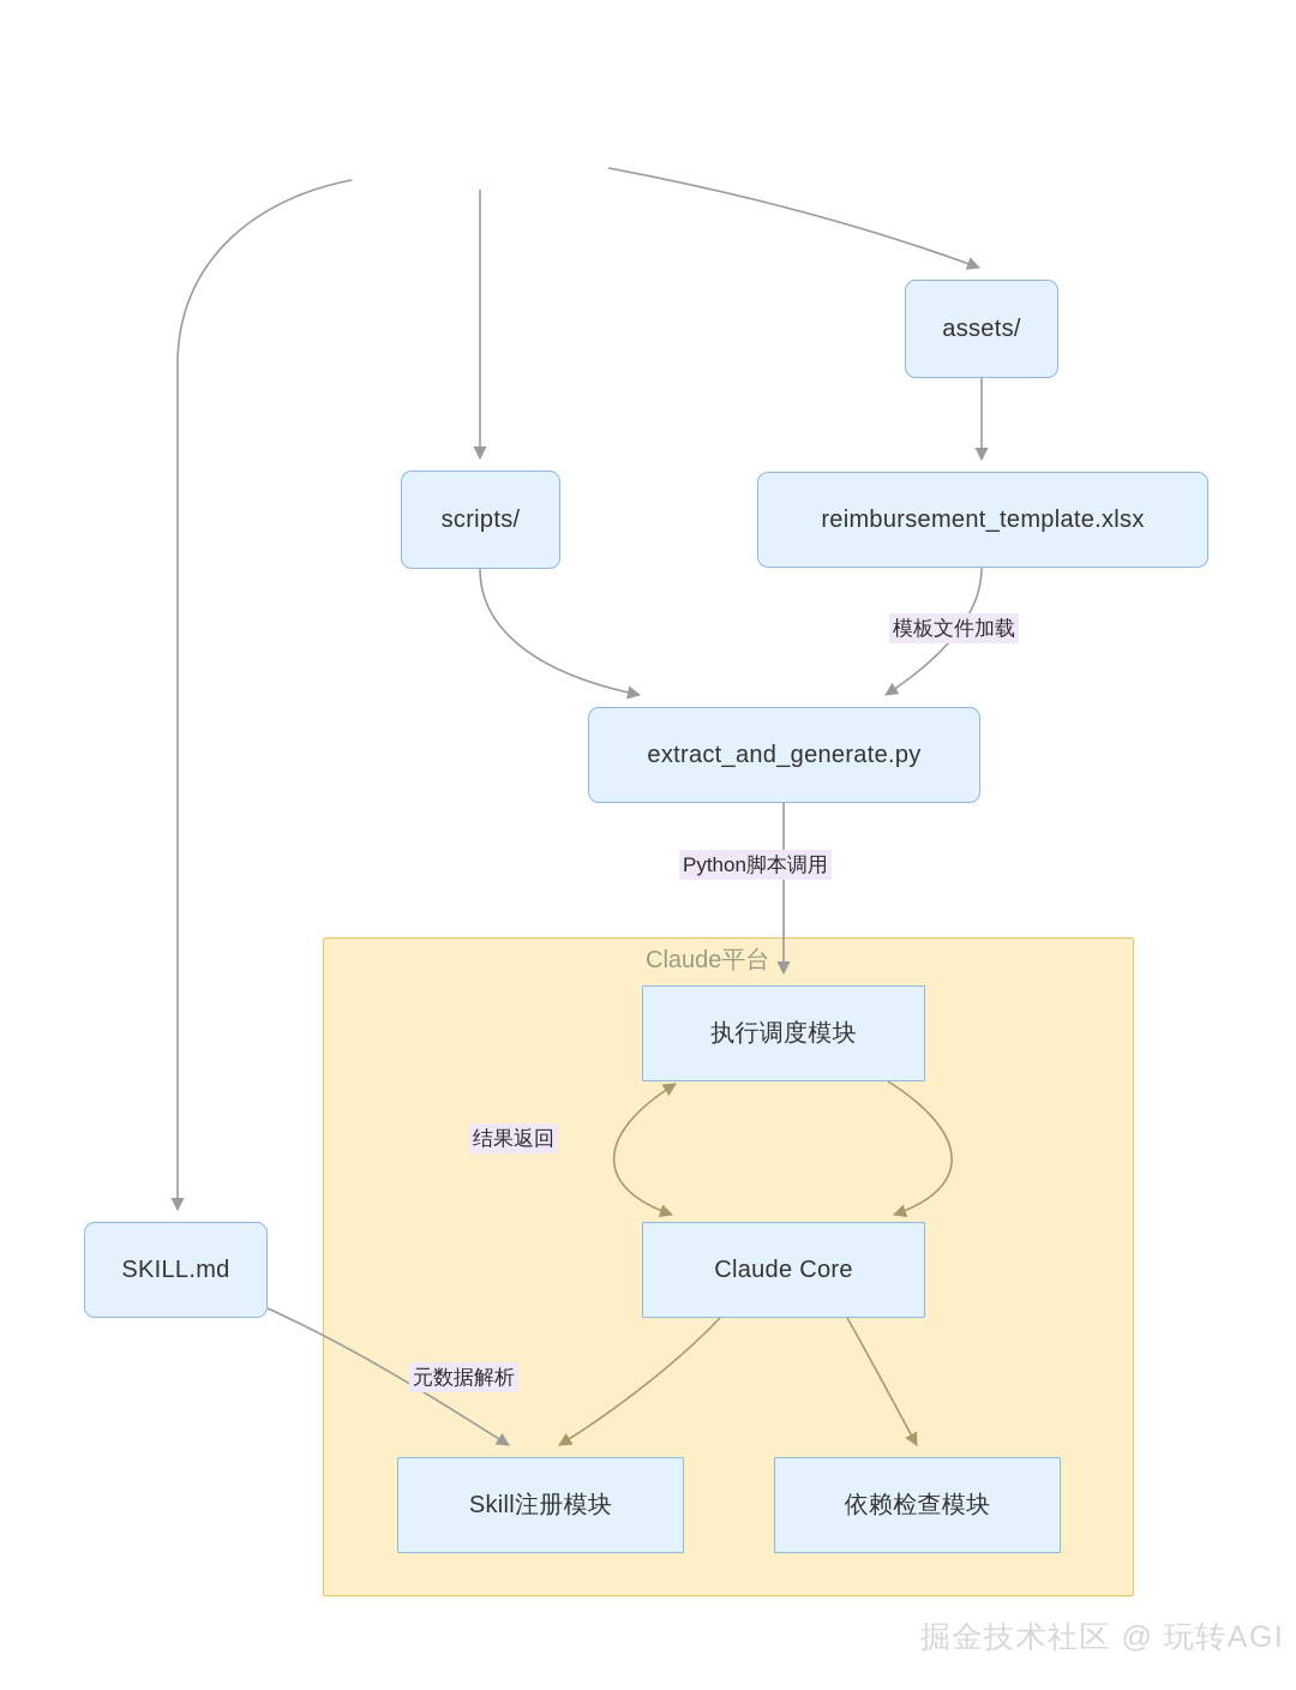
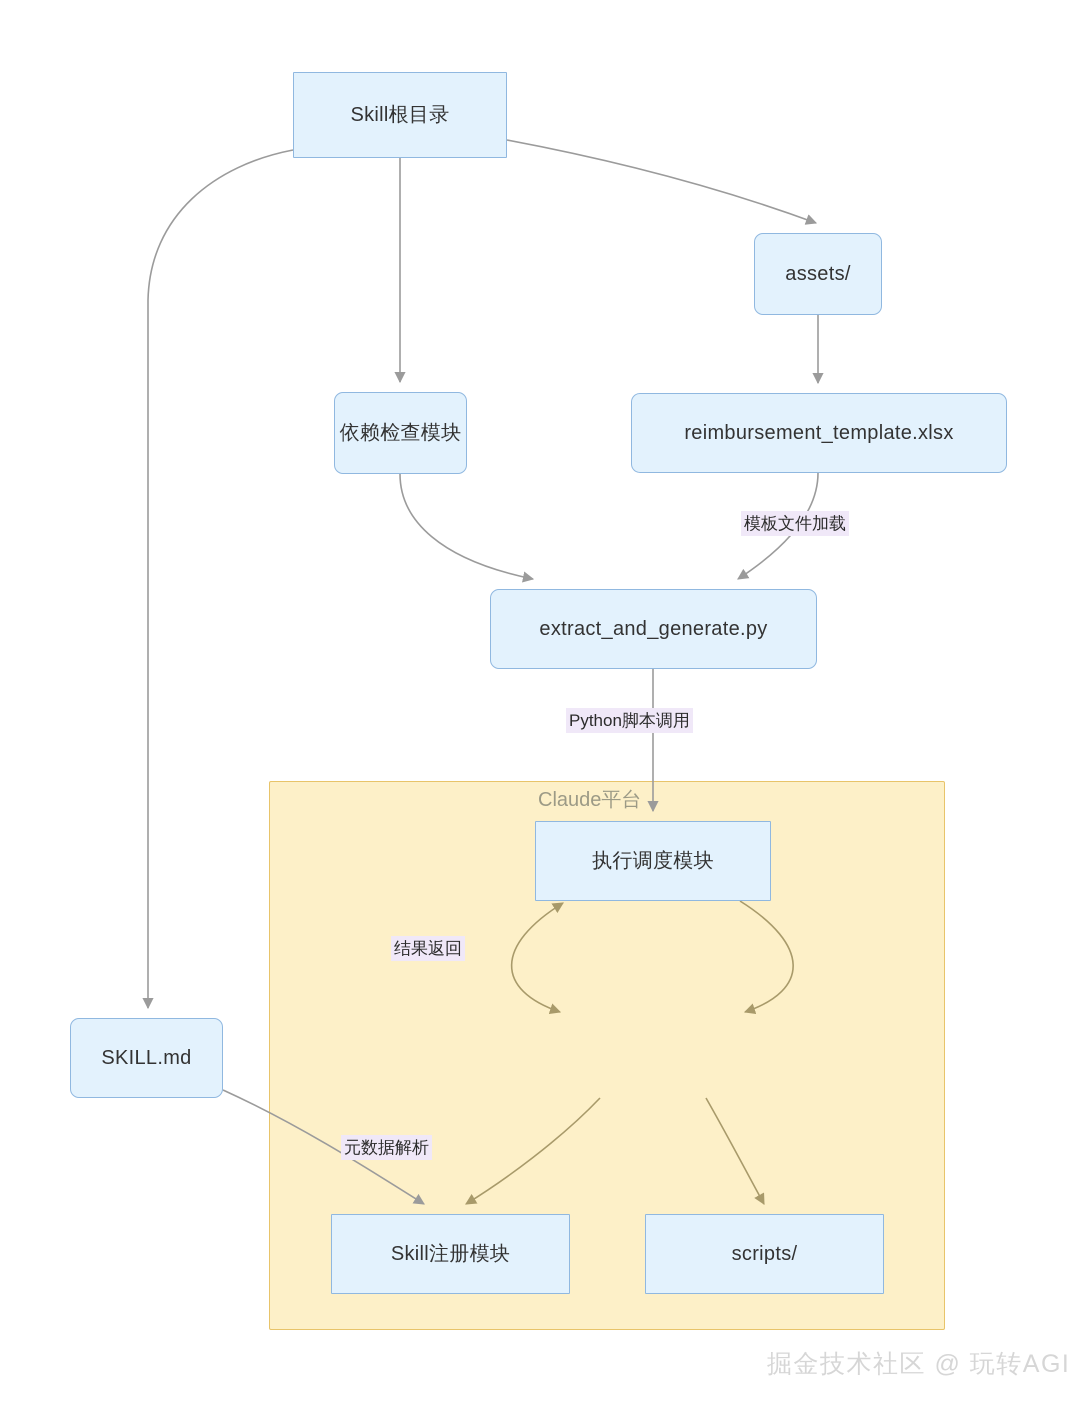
  Claude平台
+ Skill根目录
  assets/
- scripts/
+ 依赖检查模块
  reimbursement_template.xlsx
  extract_and_generate.py
  SKILL.md
  执行调度模块
- Claude Core
  Skill注册模块
- 依赖检查模块
+ scripts/
  模板文件加载
  Python脚本调用
  结果返回
  元数据解析
  掘金技术社区 @ 玩转AGI
